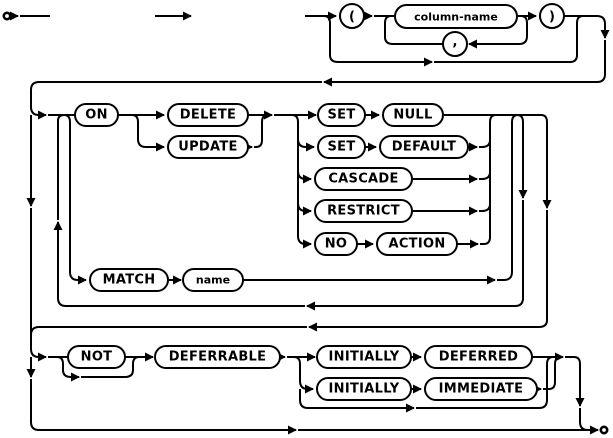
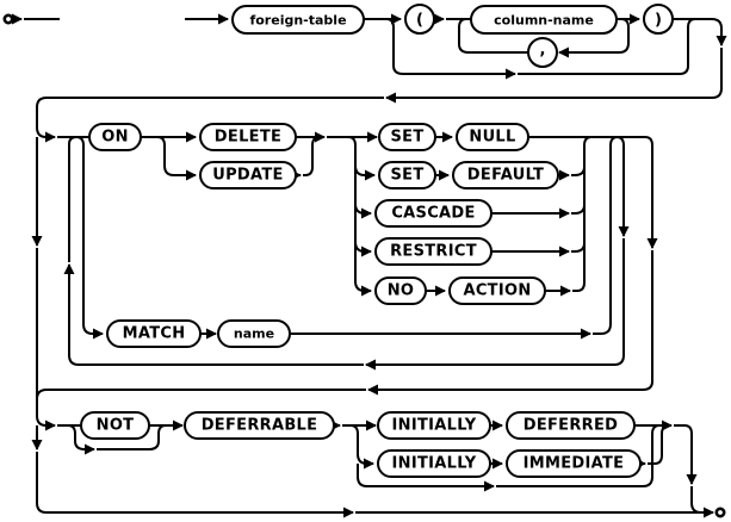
+ foreign-table
  (
  column-name
  ,
  )
  ON
  DELETE
  UPDATE
  SET
  NULL
  SET
  DEFAULT
  CASCADE
  RESTRICT
  NO
  ACTION
  MATCH
  name
  NOT
  DEFERRABLE
  INITIALLY
  DEFERRED
  INITIALLY
  IMMEDIATE
